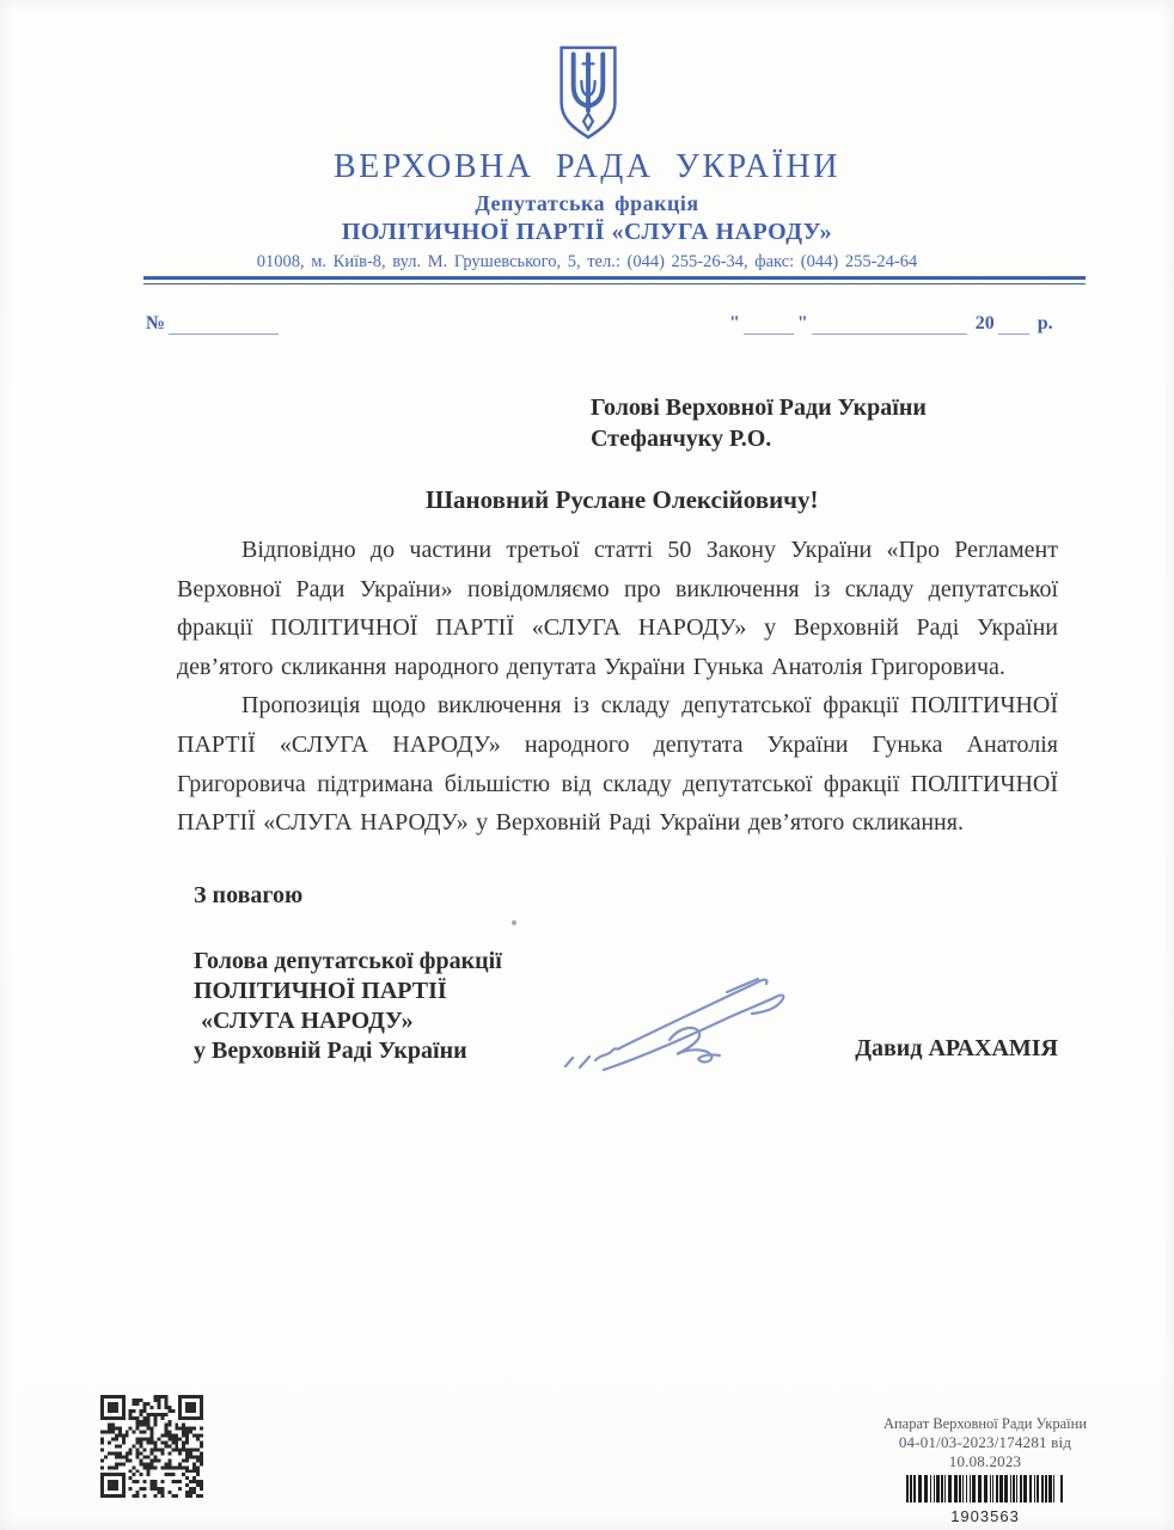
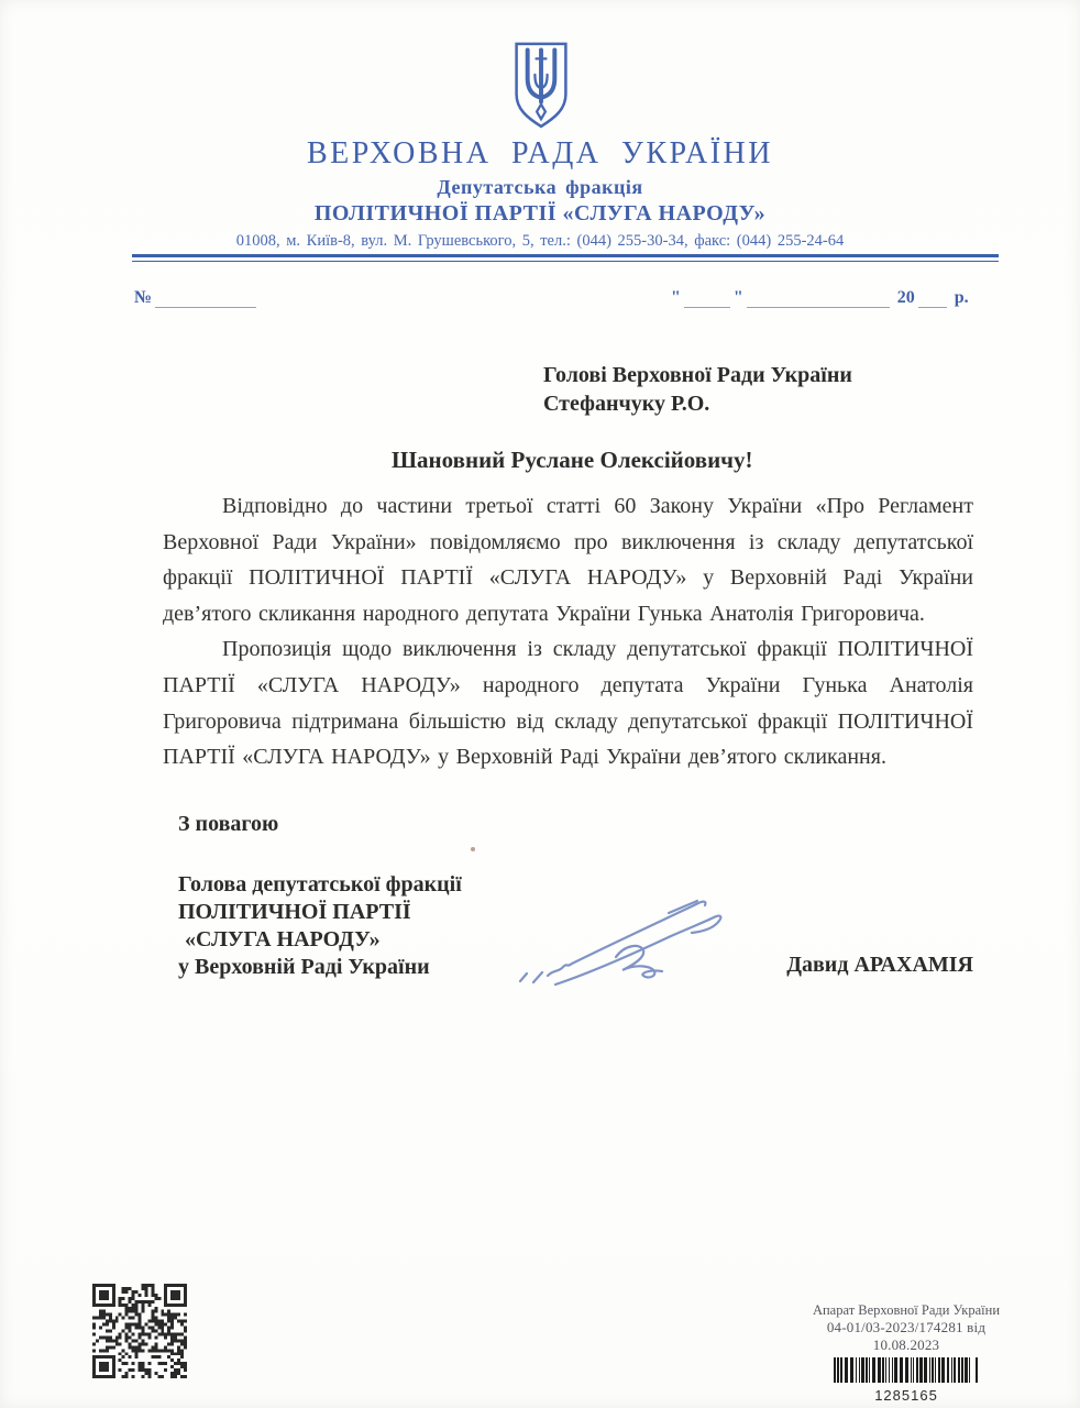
  ВЕРХОВНА РАДА УКРАЇНИ
  Депутатська фракція
  ПОЛІТИЧНОЇ ПАРТІЇ «СЛУГА НАРОДУ»
- 01008, м. Київ-8, вул. М. Грушевського, 5, тел.: (044) 255-26-34, факс: (044) 255-24-64
+ 01008, м. Київ-8, вул. М. Грушевського, 5, тел.: (044) 255-30-34, факс: (044) 255-24-64
  №
  " " 20 р.
  Голові Верховної Ради України
  Стефанчуку Р.О.
  Шановний Руслане Олексійовичу!
- Відповідно до частини третьої статті 50 Закону України «Про Регламент Верховної Ради України» повідомляємо про виключення із складу депутатської фракції ПОЛІТИЧНОЇ ПАРТІЇ «СЛУГА НАРОДУ» у Верховній Раді України дев’ятого скликання народного депутата України Гунька Анатолія Григоровича.
+ Відповідно до частини третьої статті 60 Закону України «Про Регламент Верховної Ради України» повідомляємо про виключення із складу депутатської фракції ПОЛІТИЧНОЇ ПАРТІЇ «СЛУГА НАРОДУ» у Верховній Раді України дев’ятого скликання народного депутата України Гунька Анатолія Григоровича.
  Пропозиція щодо виключення із складу депутатської фракції ПОЛІТИЧНОЇ ПАРТІЇ «СЛУГА НАРОДУ» народного депутата України Гунька Анатолія Григоровича підтримана більшістю від складу депутатської фракції ПОЛІТИЧНОЇ ПАРТІЇ «СЛУГА НАРОДУ» у Верховній Раді України дев’ятого скликання.
  З повагою
  Голова депутатської фракції
  ПОЛІТИЧНОЇ ПАРТІЇ
  «СЛУГА НАРОДУ»
  у Верховній Раді України
  Давид АРАХАМІЯ
  Апарат Верховної Ради України
  04-01/03-2023/174281 від 10.08.2023
- 1903563
+ 1285165
